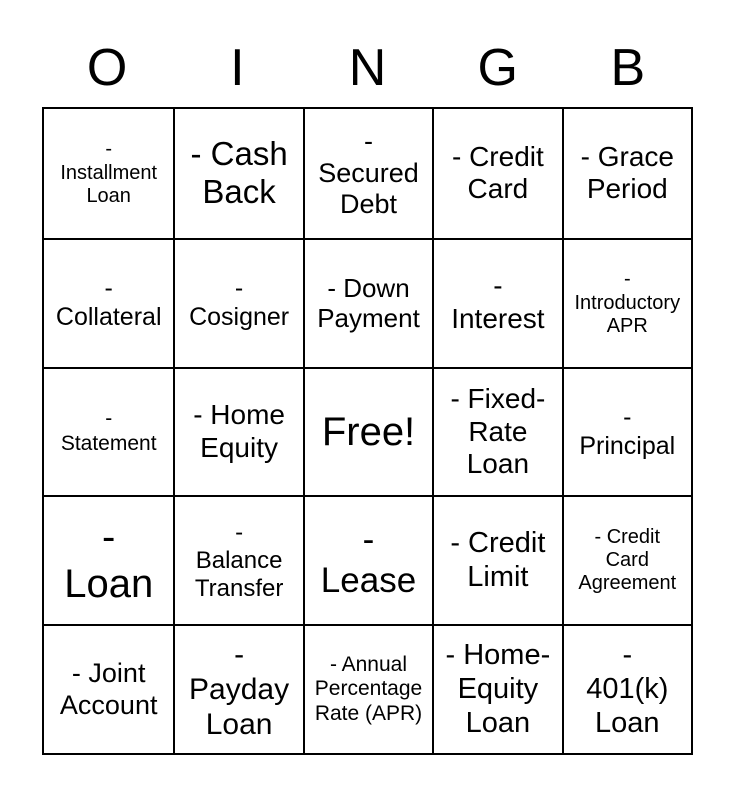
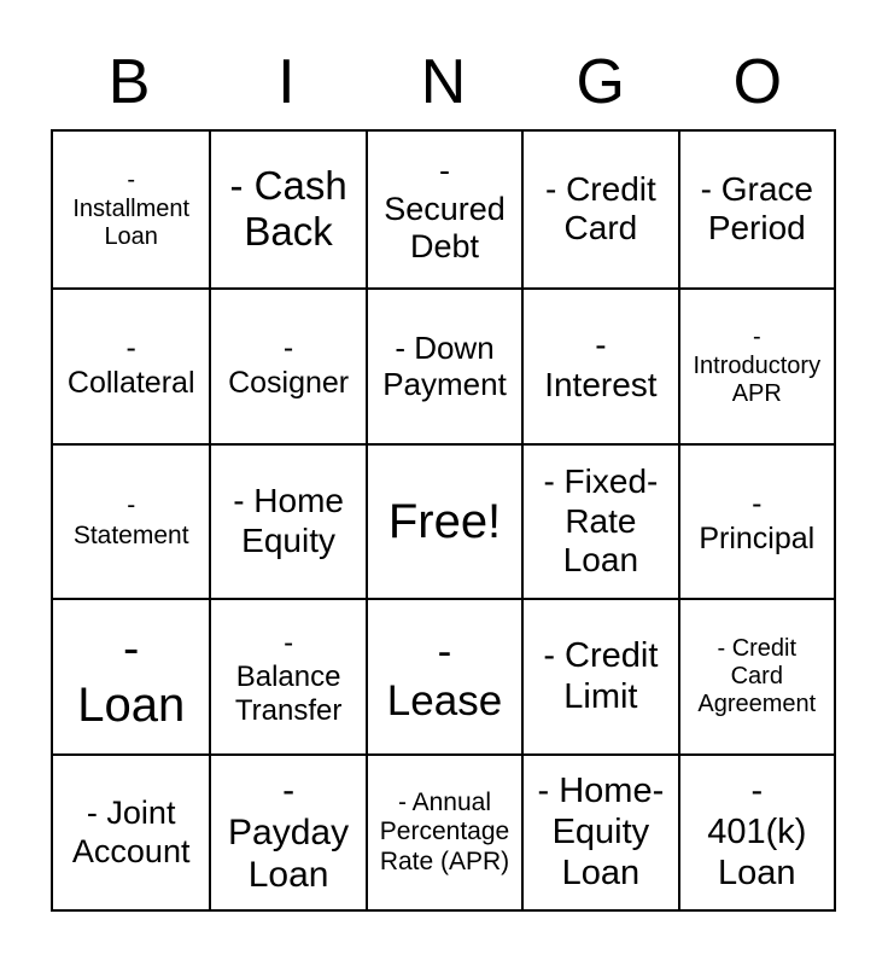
- O
+ B
  I
  N
  G
- B
+ O
  -
  Installment
  Loan
  - Cash
  Back
  -
  Secured
  Debt
  - Credit
  Card
  - Grace
  Period
  -
  Collateral
  -
  Cosigner
  - Down
  Payment
  -
  Interest
  -
  Introductory
  APR
  -
  Statement
  - Home
  Equity
  Free!
  - Fixed-
  Rate
  Loan
  -
  Principal
  -
  Loan
  -
  Balance
  Transfer
  -
  Lease
  - Credit
  Limit
  - Credit
  Card
  Agreement
  - Joint
  Account
  -
  Payday
  Loan
  - Annual
  Percentage
  Rate (APR)
  - Home-
  Equity
  Loan
  -
  401(k)
  Loan
